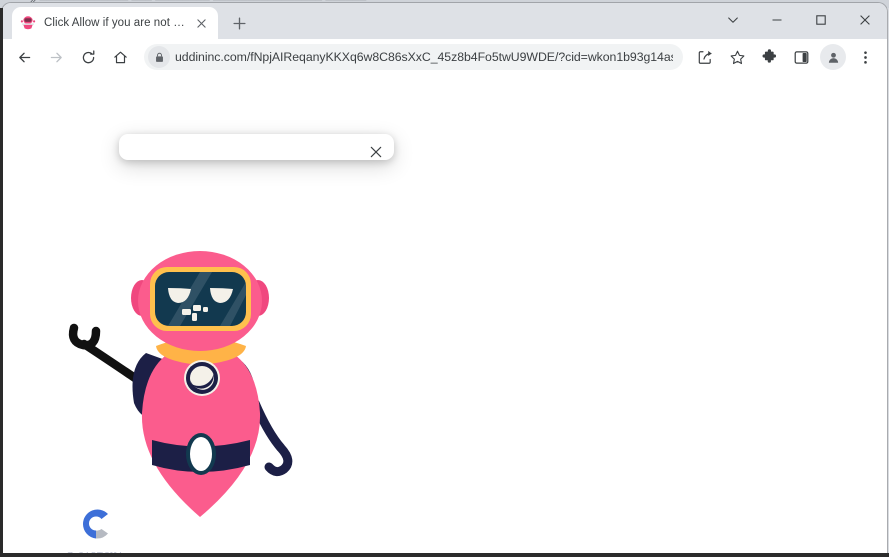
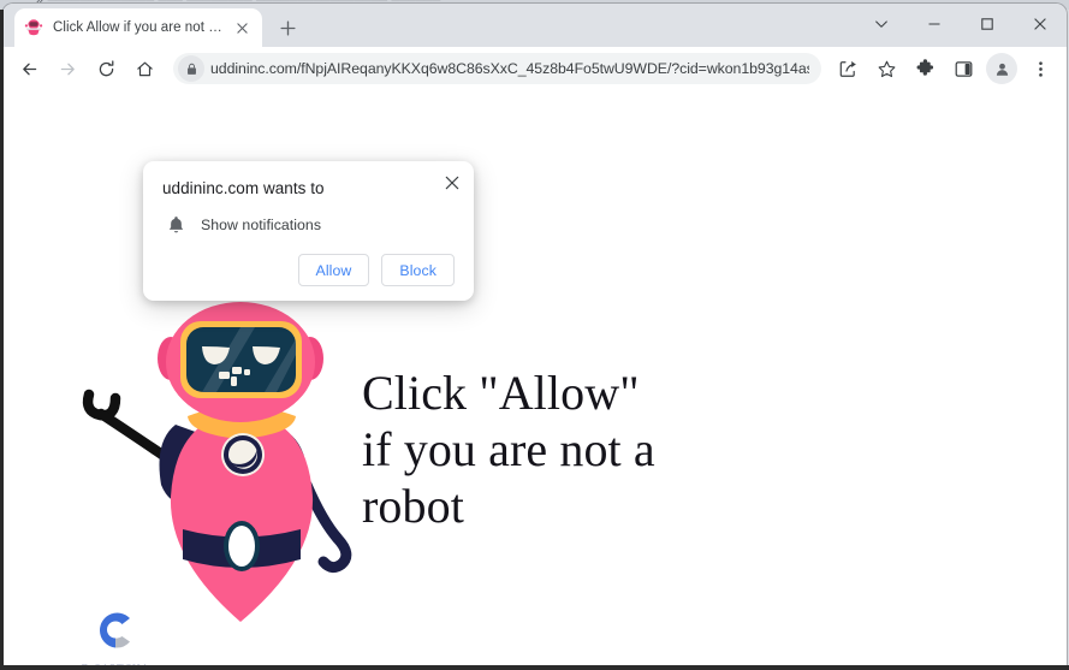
  » ━━━━━━━━━━━━━ ━━━ ━━━━━━━━ ━━━━━━━━━━━━━━━━ ━━━━━━
  Click Allow if you are not a ro
  uddininc.com/fNpjAIReqanyKKXq6w8C86sXxC_45z8b4Fo5twU9WDE/?cid=wkon1b93g14a
+ Click "Allow"
+ if you are not a
+ robot
+ uddininc.com wants to
+ Show notifications
+ Allow
+ Block
